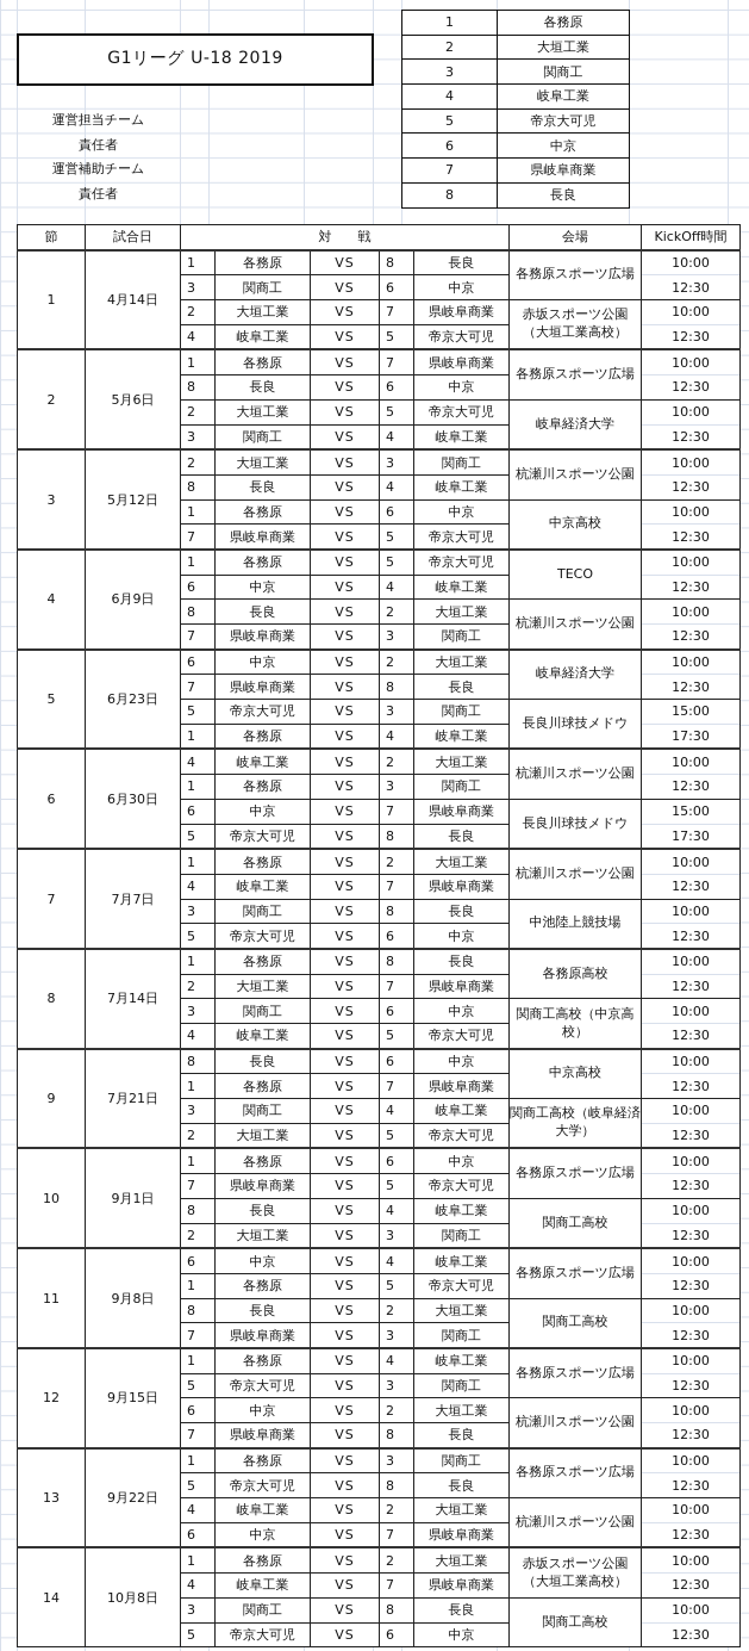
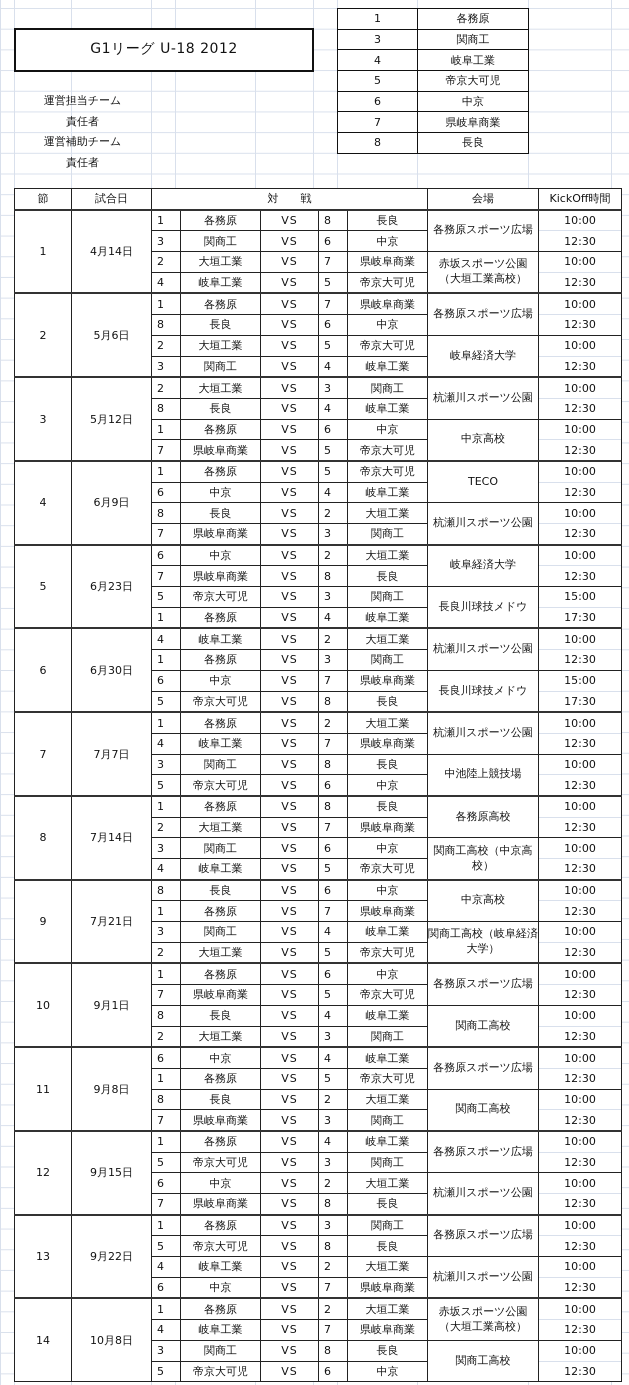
- G1リーグ U-18 2019
+ G1リーグ U-18 2012
  運営担当チーム
  責任者
  運営補助チーム
  責任者
  1	各務原
- 2	大垣工業
  3	関商工
  4	岐阜工業
  5	帝京大可児
  6	中京
  7	県岐阜商業
  8	長良
  節	試合日	対 戦	会場	KickOff時間
  1	4月14日	1	各務原	VS	8	長良	各務原スポーツ広場	10:00
  3	関商工	VS	6	中京	12:30
  2	大垣工業	VS	7	県岐阜商業	赤坂スポーツ公園 （大垣工業高校）	10:00
  4	岐阜工業	VS	5	帝京大可児	12:30
  2	5月6日	1	各務原	VS	7	県岐阜商業	各務原スポーツ広場	10:00
  8	長良	VS	6	中京	12:30
  2	大垣工業	VS	5	帝京大可児	岐阜経済大学	10:00
  3	関商工	VS	4	岐阜工業	12:30
  3	5月12日	2	大垣工業	VS	3	関商工	杭瀬川スポーツ公園	10:00
  8	長良	VS	4	岐阜工業	12:30
  1	各務原	VS	6	中京	中京高校	10:00
  7	県岐阜商業	VS	5	帝京大可児	12:30
  4	6月9日	1	各務原	VS	5	帝京大可児	TECO	10:00
  6	中京	VS	4	岐阜工業	12:30
  8	長良	VS	2	大垣工業	杭瀬川スポーツ公園	10:00
  7	県岐阜商業	VS	3	関商工	12:30
  5	6月23日	6	中京	VS	2	大垣工業	岐阜経済大学	10:00
  7	県岐阜商業	VS	8	長良	12:30
  5	帝京大可児	VS	3	関商工	長良川球技メドウ	15:00
  1	各務原	VS	4	岐阜工業	17:30
  6	6月30日	4	岐阜工業	VS	2	大垣工業	杭瀬川スポーツ公園	10:00
  1	各務原	VS	3	関商工	12:30
  6	中京	VS	7	県岐阜商業	長良川球技メドウ	15:00
  5	帝京大可児	VS	8	長良	17:30
  7	7月7日	1	各務原	VS	2	大垣工業	杭瀬川スポーツ公園	10:00
  4	岐阜工業	VS	7	県岐阜商業	12:30
  3	関商工	VS	8	長良	中池陸上競技場	10:00
  5	帝京大可児	VS	6	中京	12:30
  8	7月14日	1	各務原	VS	8	長良	各務原高校	10:00
  2	大垣工業	VS	7	県岐阜商業	12:30
  3	関商工	VS	6	中京	関商工高校（中京高校）	10:00
  4	岐阜工業	VS	5	帝京大可児	12:30
  9	7月21日	8	長良	VS	6	中京	中京高校	10:00
  1	各務原	VS	7	県岐阜商業	12:30
  3	関商工	VS	4	岐阜工業	関商工高校（岐阜経済大学）	10:00
  2	大垣工業	VS	5	帝京大可児	12:30
  10	9月1日	1	各務原	VS	6	中京	各務原スポーツ広場	10:00
  7	県岐阜商業	VS	5	帝京大可児	12:30
  8	長良	VS	4	岐阜工業	関商工高校	10:00
  2	大垣工業	VS	3	関商工	12:30
  11	9月8日	6	中京	VS	4	岐阜工業	各務原スポーツ広場	10:00
  1	各務原	VS	5	帝京大可児	12:30
  8	長良	VS	2	大垣工業	関商工高校	10:00
  7	県岐阜商業	VS	3	関商工	12:30
  12	9月15日	1	各務原	VS	4	岐阜工業	各務原スポーツ広場	10:00
  5	帝京大可児	VS	3	関商工	12:30
  6	中京	VS	2	大垣工業	杭瀬川スポーツ公園	10:00
  7	県岐阜商業	VS	8	長良	12:30
  13	9月22日	1	各務原	VS	3	関商工	各務原スポーツ広場	10:00
  5	帝京大可児	VS	8	長良	12:30
  4	岐阜工業	VS	2	大垣工業	杭瀬川スポーツ公園	10:00
  6	中京	VS	7	県岐阜商業	12:30
  14	10月8日	1	各務原	VS	2	大垣工業	赤坂スポーツ公園 （大垣工業高校）	10:00
  4	岐阜工業	VS	7	県岐阜商業	12:30
  3	関商工	VS	8	長良	関商工高校	10:00
  5	帝京大可児	VS	6	中京	12:30
